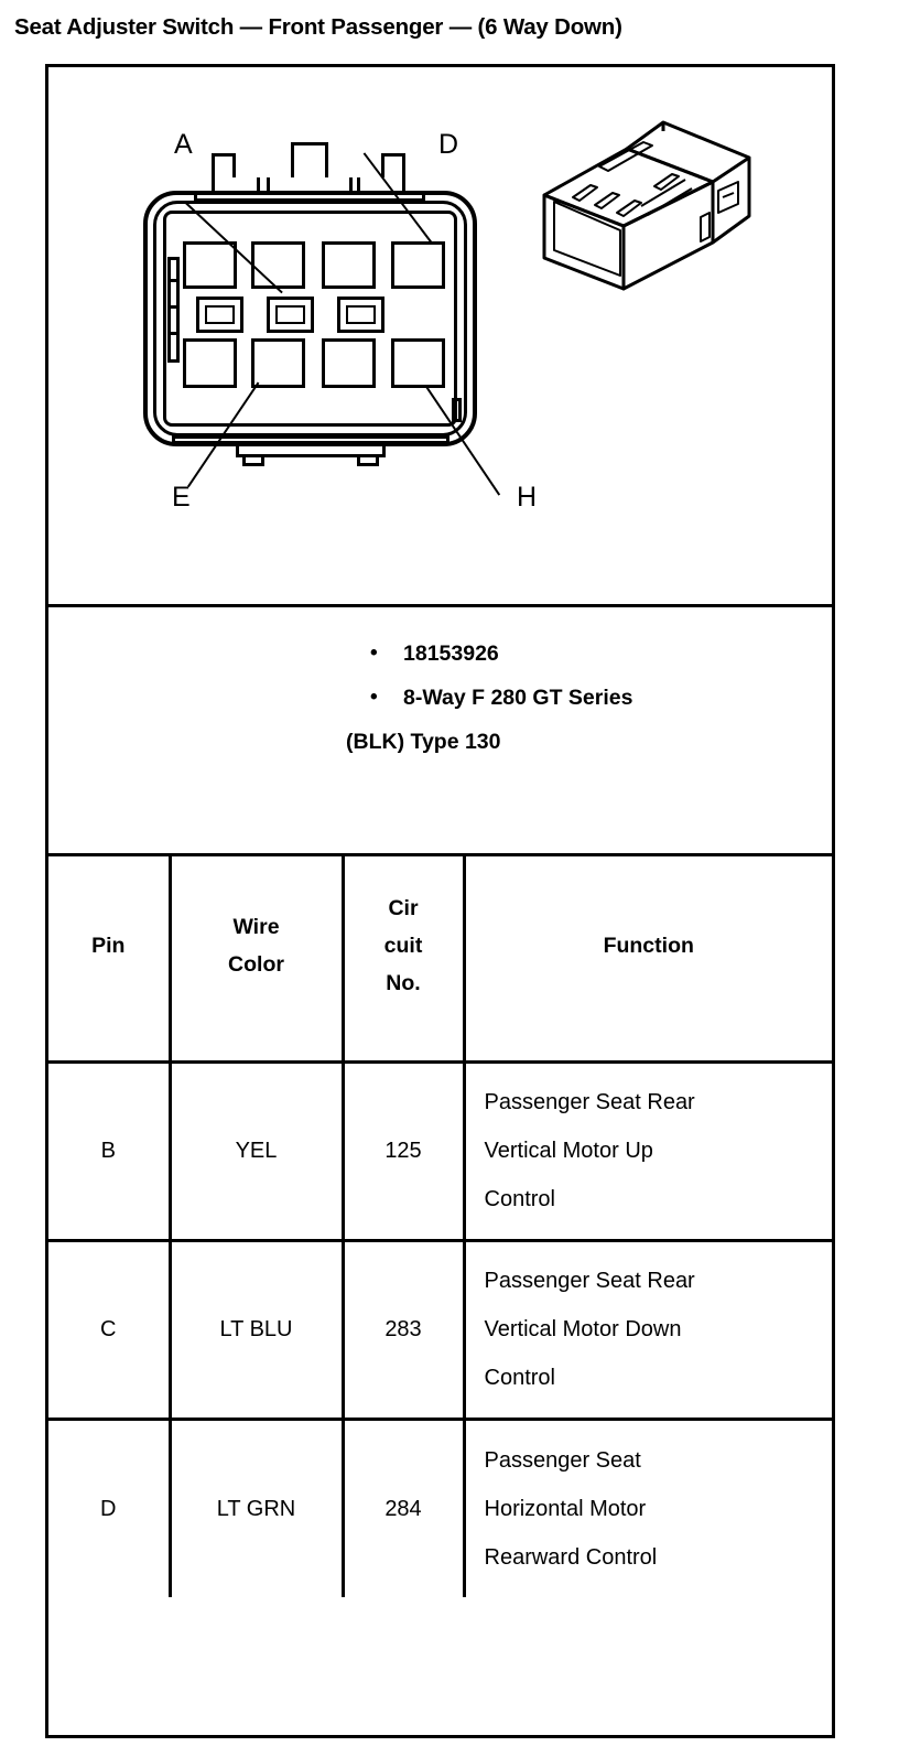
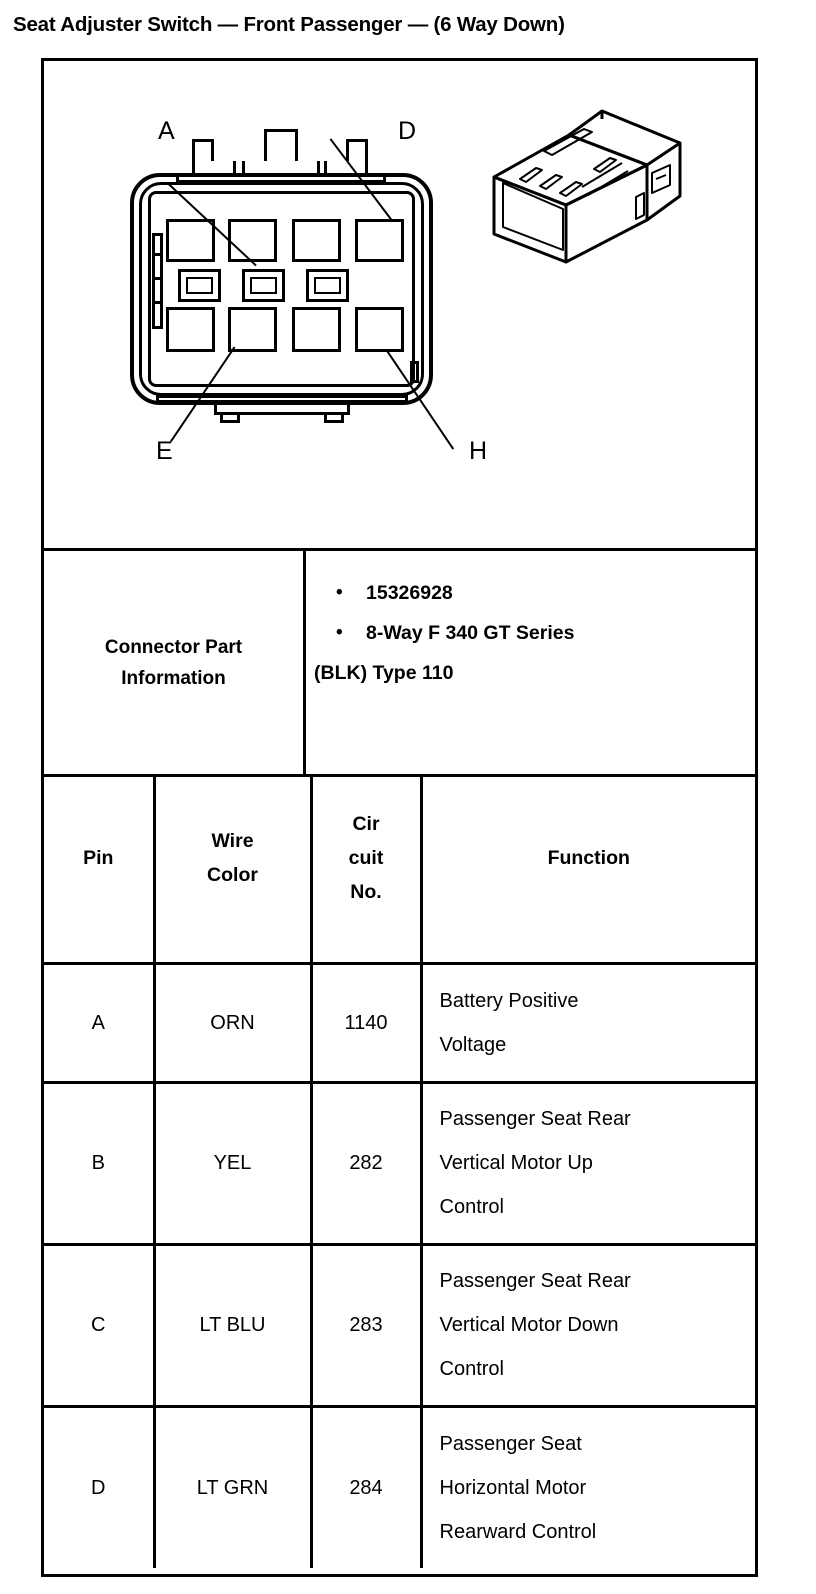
  Seat Adjuster Switch — Front Passenger — (6 Way Down)
  A
  D
  E
  H
+ Connector Part
+ Information
  •
- 18153926
+ 15326928
  •
- 8-Way F 280 GT Series
+ 8-Way F 340 GT Series
- (BLK) Type 130
+ (BLK) Type 110
  Pin	Wire Color	Cir cuit No.	Function
+ A	ORN	1140	Battery Positive Voltage
- B	YEL	125	Passenger Seat Rear Vertical Motor Up Control
+ B	YEL	282	Passenger Seat Rear Vertical Motor Up Control
  C	LT BLU	283	Passenger Seat Rear Vertical Motor Down Control
  D	LT GRN	284	Passenger Seat Horizontal Motor Rearward Control
